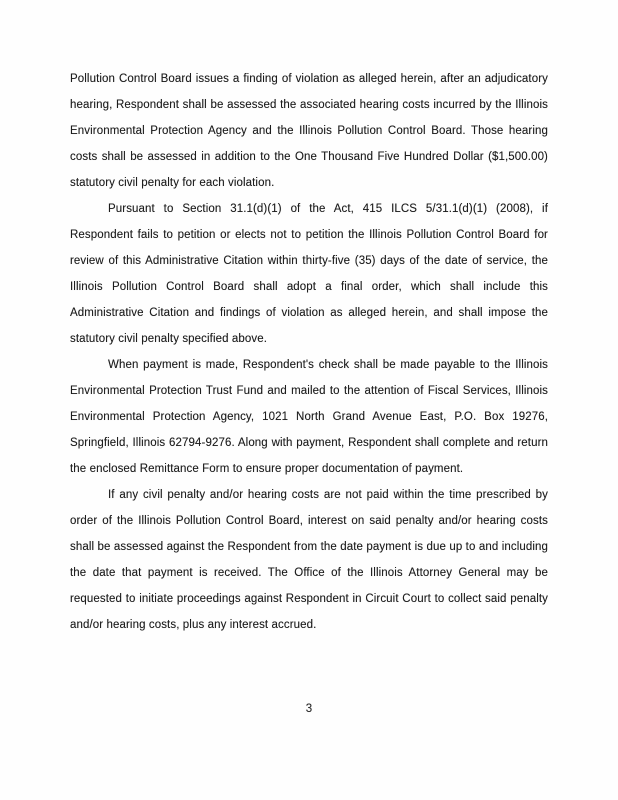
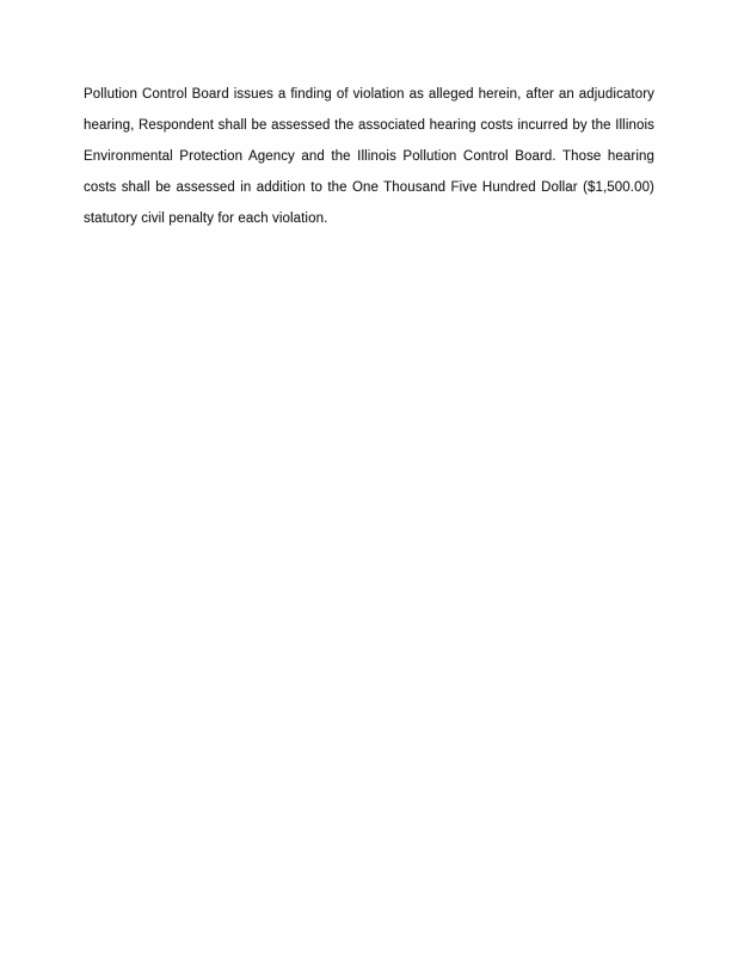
  Pollution Control Board issues a finding of violation as alleged herein, after an adjudicatory hearing, Respondent shall be assessed the associated hearing costs incurred by the Illinois Environmental Protection Agency and the Illinois Pollution Control Board. Those hearing costs shall be assessed in addition to the One Thousand Five Hundred Dollar ($1,500.00) statutory civil penalty for each violation.
- Pursuant to Section 31.1(d)(1) of the Act, 415 ILCS 5/31.1(d)(1) (2008), if Respondent fails to petition or elects not to petition the Illinois Pollution Control Board for review of this Administrative Citation within thirty-five (35) days of the date of service, the Illinois Pollution Control Board shall adopt a final order, which shall include this Administrative Citation and findings of violation as alleged herein, and shall impose the statutory civil penalty specified above.
- When payment is made, Respondent's check shall be made payable to the Illinois Environmental Protection Trust Fund and mailed to the attention of Fiscal Services, Illinois Environmental Protection Agency, 1021 North Grand Avenue East, P.O. Box 19276, Springfield, Illinois 62794-9276. Along with payment, Respondent shall complete and return the enclosed Remittance Form to ensure proper documentation of payment.
- If any civil penalty and/or hearing costs are not paid within the time prescribed by order of the Illinois Pollution Control Board, interest on said penalty and/or hearing costs shall be assessed against the Respondent from the date payment is due up to and including the date that payment is received. The Office of the Illinois Attorney General may be requested to initiate proceedings against Respondent in Circuit Court to collect said penalty and/or hearing costs, plus any interest accrued.
- 3
